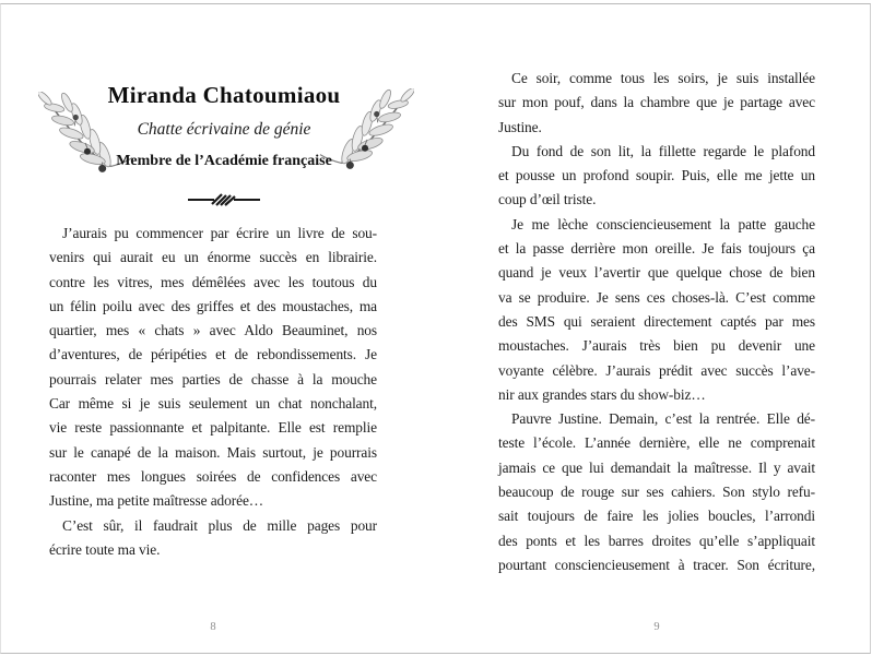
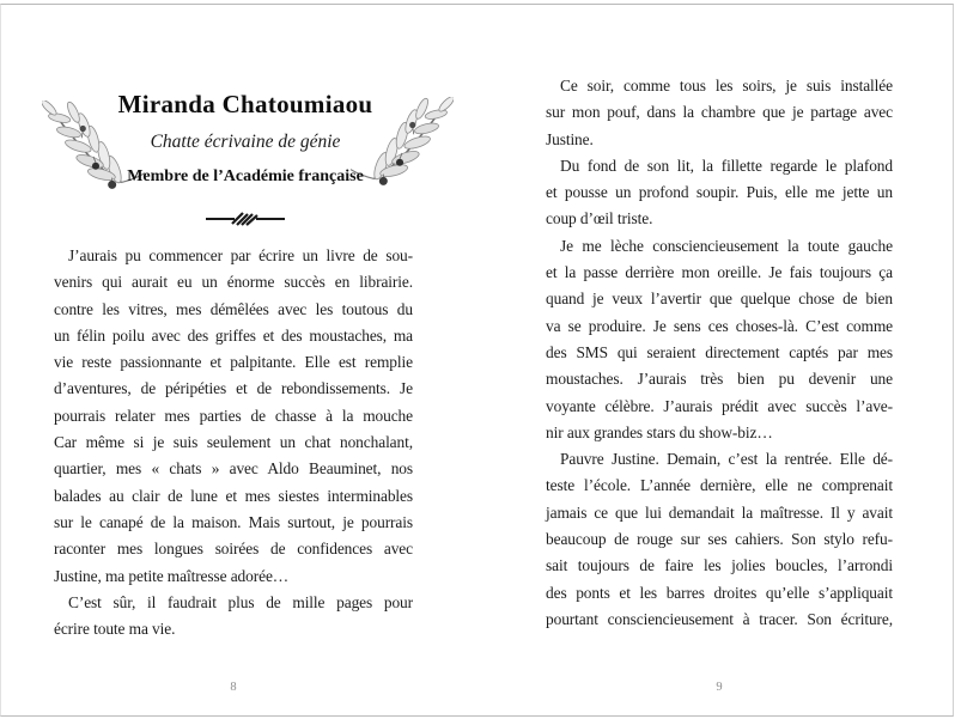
  Miranda Chatoumiaou
  Chatte écrivaine de génie
  Membre de l’Académie française
  J’aurais pu commencer par écrire un livre de sou-
  venirs qui aurait eu un énorme succès en librairie.
  contre les vitres, mes démêlées avec les toutous du
  un félin poilu avec des griffes et des moustaches, ma
- quartier, mes « chats » avec Aldo Beauminet, nos
+ vie reste passionnante et palpitante. Elle est remplie
  d’aventures, de péripéties et de rebondissements. Je
  pourrais relater mes parties de chasse à la mouche
  Car même si je suis seulement un chat nonchalant,
- vie reste passionnante et palpitante. Elle est remplie
+ quartier, mes « chats » avec Aldo Beauminet, nos
+ balades au clair de lune et mes siestes interminables
  sur le canapé de la maison. Mais surtout, je pourrais
  raconter mes longues soirées de confidences avec
  Justine, ma petite maîtresse adorée…
  C’est sûr, il faudrait plus de mille pages pour
  écrire toute ma vie.
  8
  Ce soir, comme tous les soirs, je suis installée
  sur mon pouf, dans la chambre que je partage avec
  Justine.
  Du fond de son lit, la fillette regarde le plafond
  et pousse un profond soupir. Puis, elle me jette un
  coup d’œil triste.
- Je me lèche consciencieusement la patte gauche
+ Je me lèche consciencieusement la toute gauche
  et la passe derrière mon oreille. Je fais toujours ça
  quand je veux l’avertir que quelque chose de bien
  va se produire. Je sens ces choses-là. C’est comme
  des SMS qui seraient directement captés par mes
  moustaches. J’aurais très bien pu devenir une
  voyante célèbre. J’aurais prédit avec succès l’ave-
  nir aux grandes stars du show-biz…
  Pauvre Justine. Demain, c’est la rentrée. Elle dé-
  teste l’école. L’année dernière, elle ne comprenait
  jamais ce que lui demandait la maîtresse. Il y avait
  beaucoup de rouge sur ses cahiers. Son stylo refu-
  sait toujours de faire les jolies boucles, l’arrondi
  des ponts et les barres droites qu’elle s’appliquait
  pourtant consciencieusement à tracer. Son écriture,
  9
